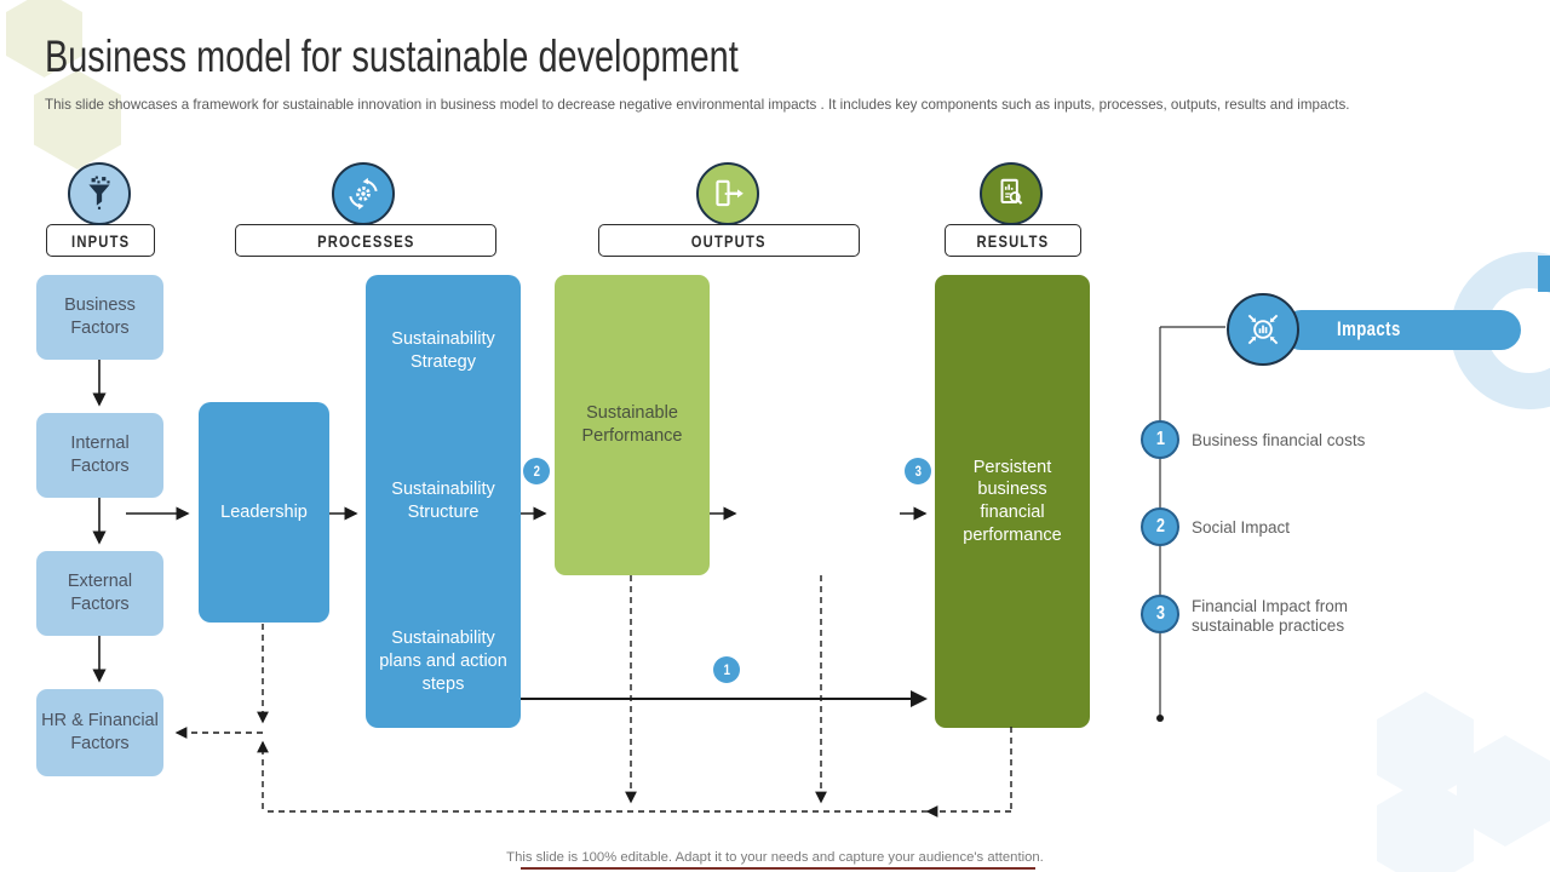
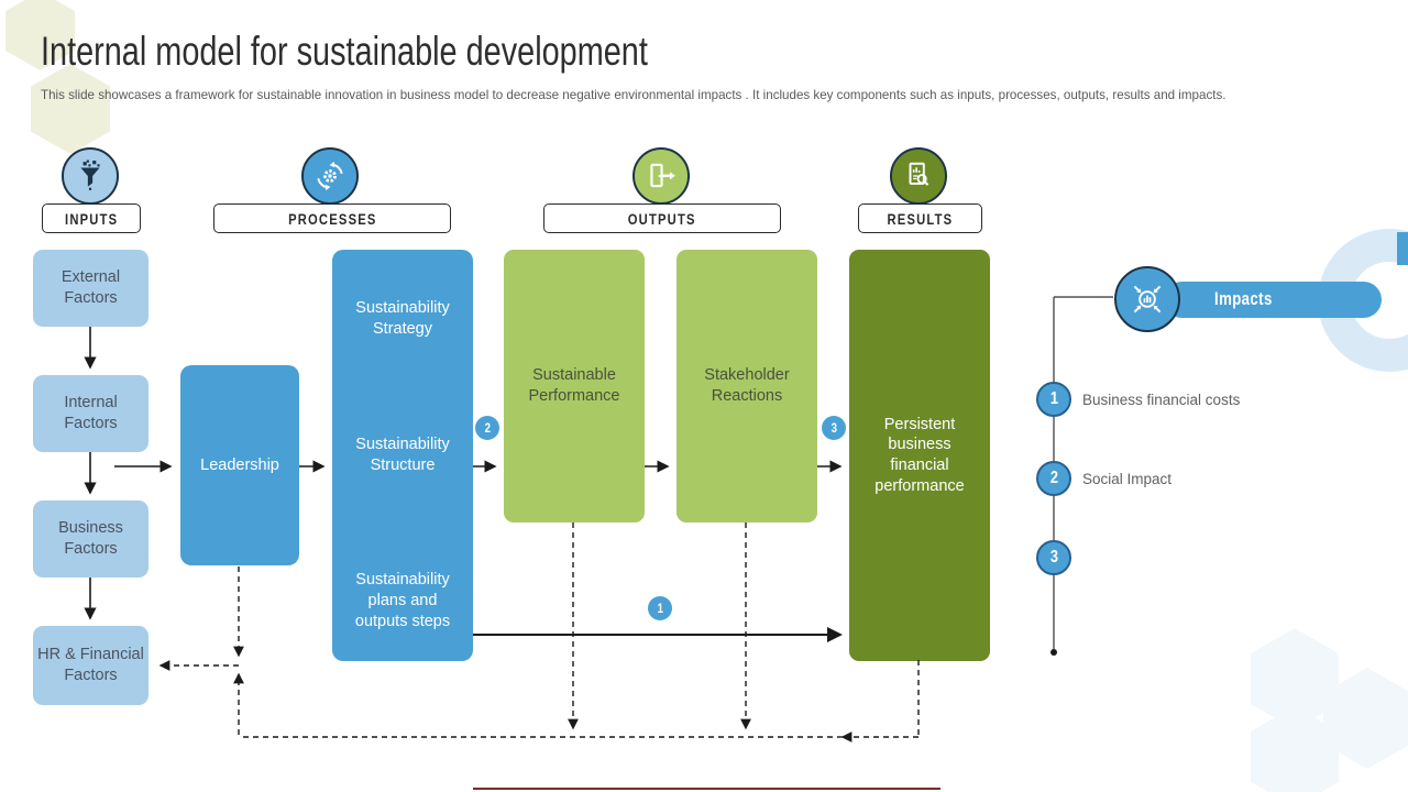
- Business model for sustainable development
+ Internal model for sustainable development
  This slide showcases a framework for sustainable innovation in business model to decrease negative environmental impacts . It includes key components such as inputs, processes, outputs, results and impacts.
  INPUTS
  PROCESSES
  OUTPUTS
  RESULTS
- Business Factors
+ External Factors
  Internal Factors
- External Factors
+ Business Factors
  HR & Financial Factors
  Leadership
  Sustainability Strategy
  Sustainability Structure
- Sustainability plans and action steps
+ Sustainability plans and outputs steps
  Sustainable Performance
+ Stakeholder Reactions
  Persistent business financial performance
  2
  3
  1
  Impacts
  1
  Business financial costs
  2
  Social Impact
  3
- Financial Impact from sustainable practices
- This slide is 100% editable. Adapt it to your needs and capture your audience's attention.
